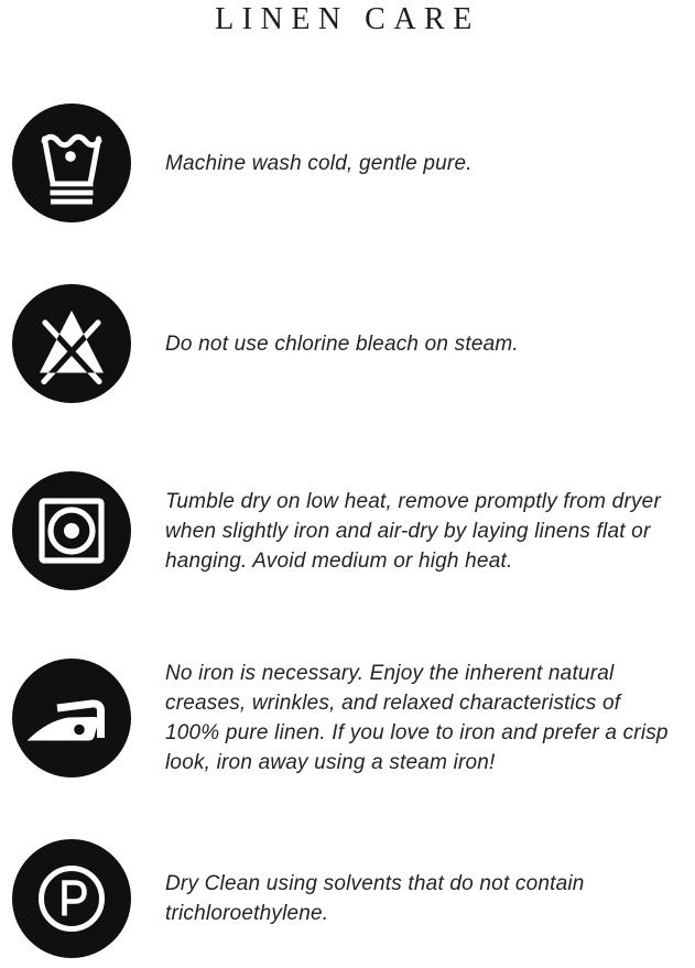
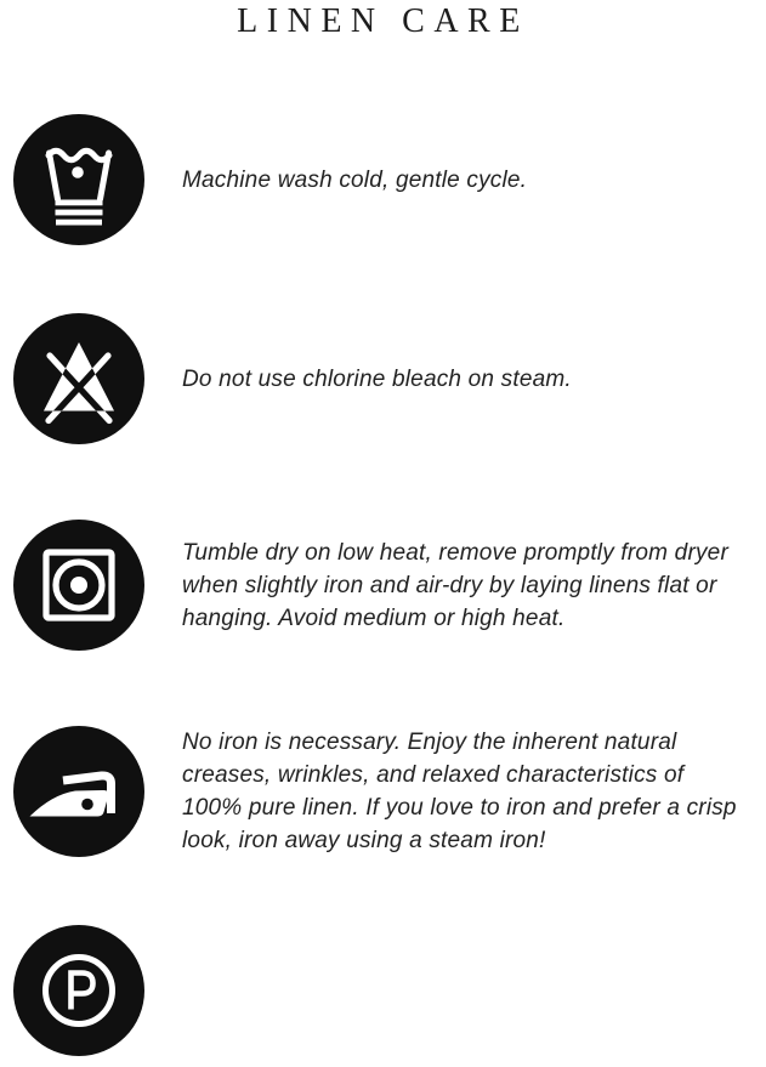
  LINEN CARE
- Machine wash cold, gentle pure.
+ Machine wash cold, gentle cycle.
  Do not use chlorine bleach on steam.
  Tumble dry on low heat, remove promptly from dryer when slightly iron and air-dry by laying linens flat or hanging. Avoid medium or high heat.
  No iron is necessary. Enjoy the inherent natural creases, wrinkles, and relaxed characteristics of 100% pure linen. If you love to iron and prefer a crisp look, iron away using a steam iron!
- Dry Clean using solvents that do not contain trichloroethylene.
